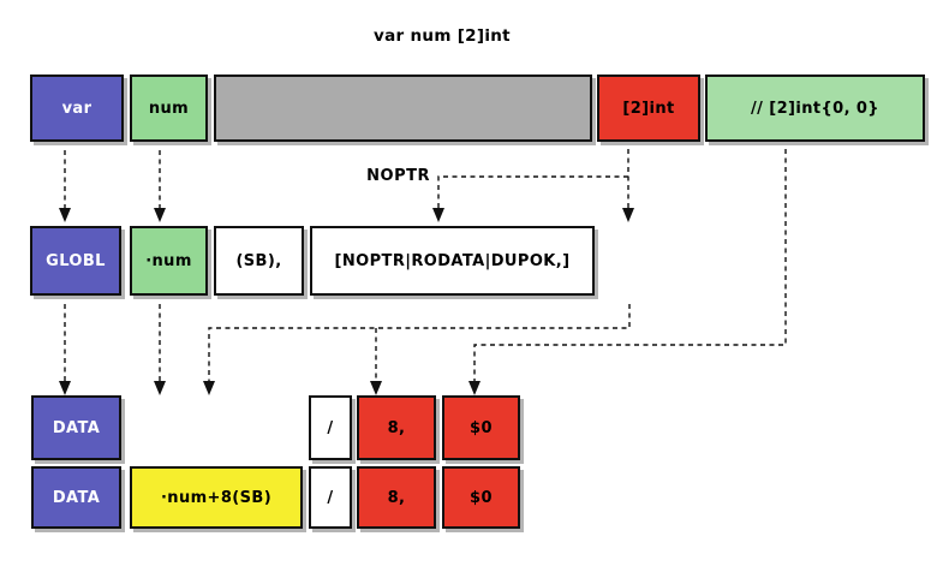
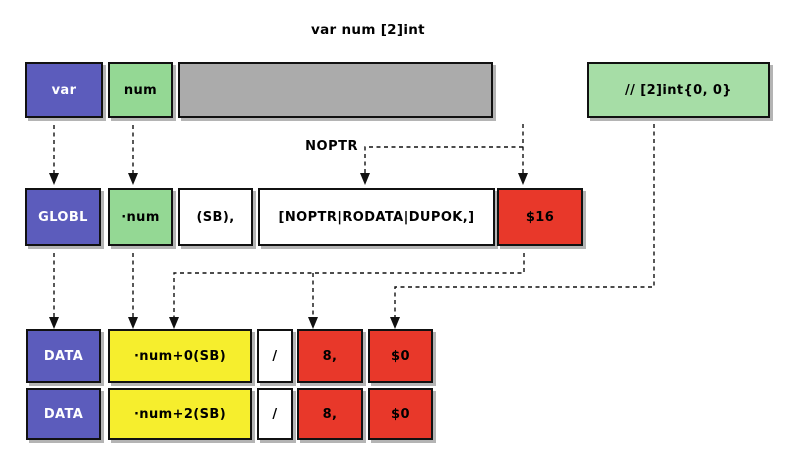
  var num [2]int
  NOPTR
  var
  num
- [2]int
  // [2]int{0, 0}
  GLOBL
  ·num
  (SB),
  [NOPTR|RODATA|DUPOK,]
+ $16
  DATA
+ ·num+0(SB)
  /
  8,
  $0
  DATA
- ·num+8(SB)
+ ·num+2(SB)
  /
  8,
  $0
